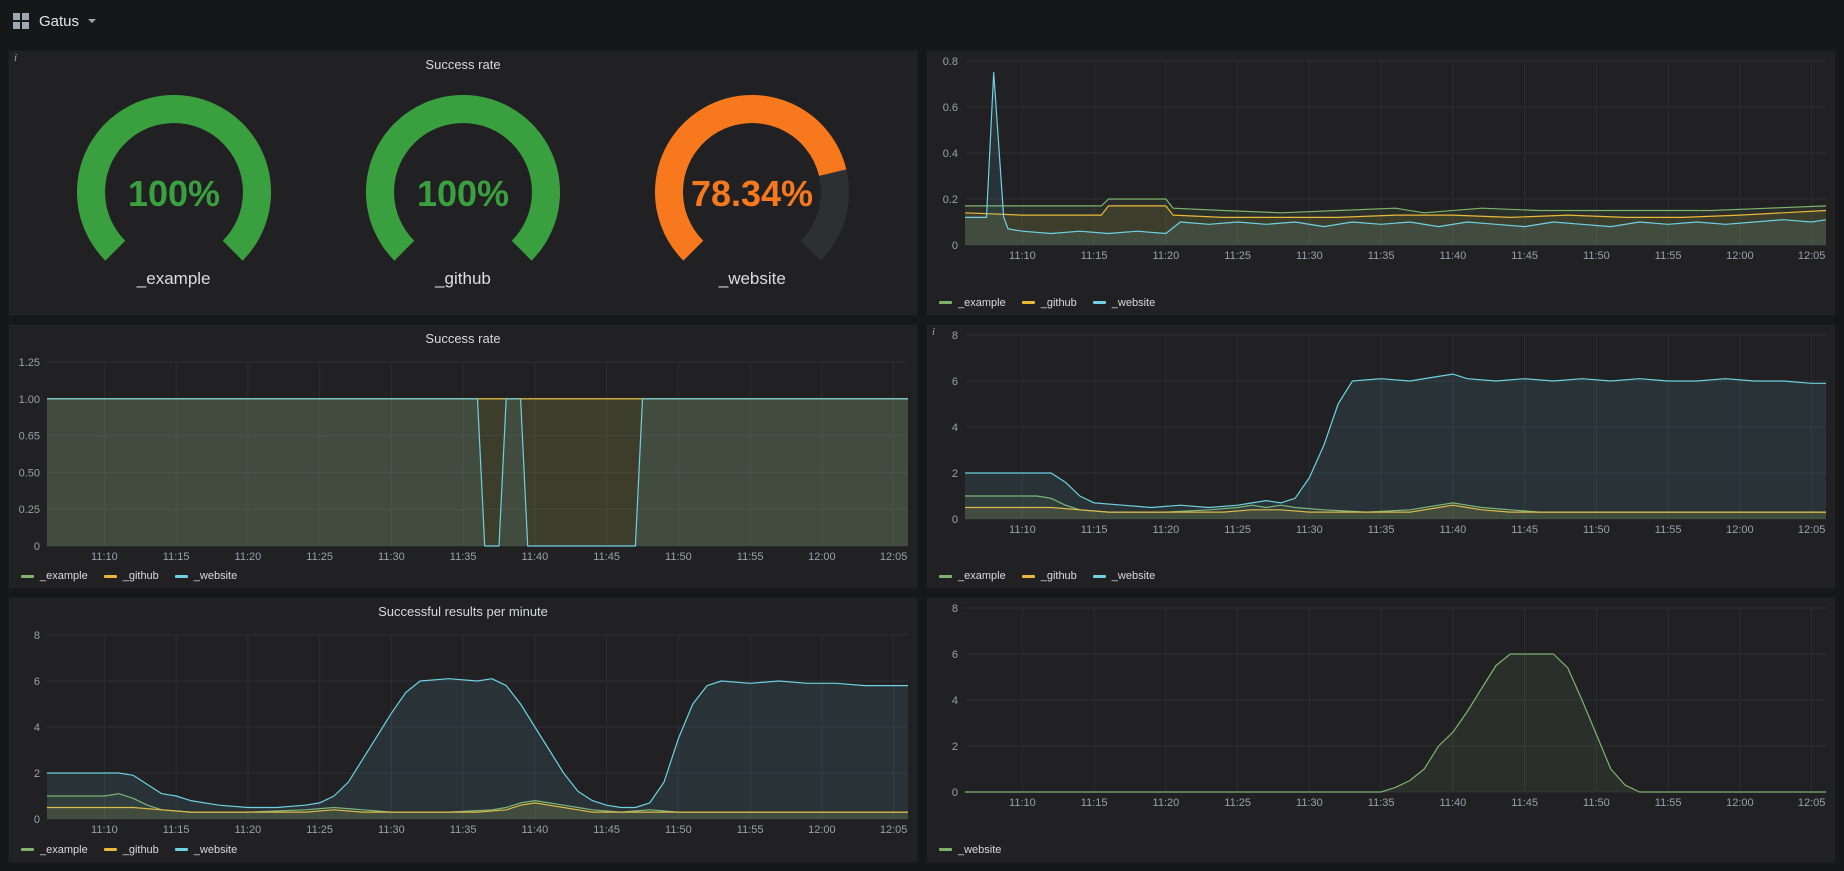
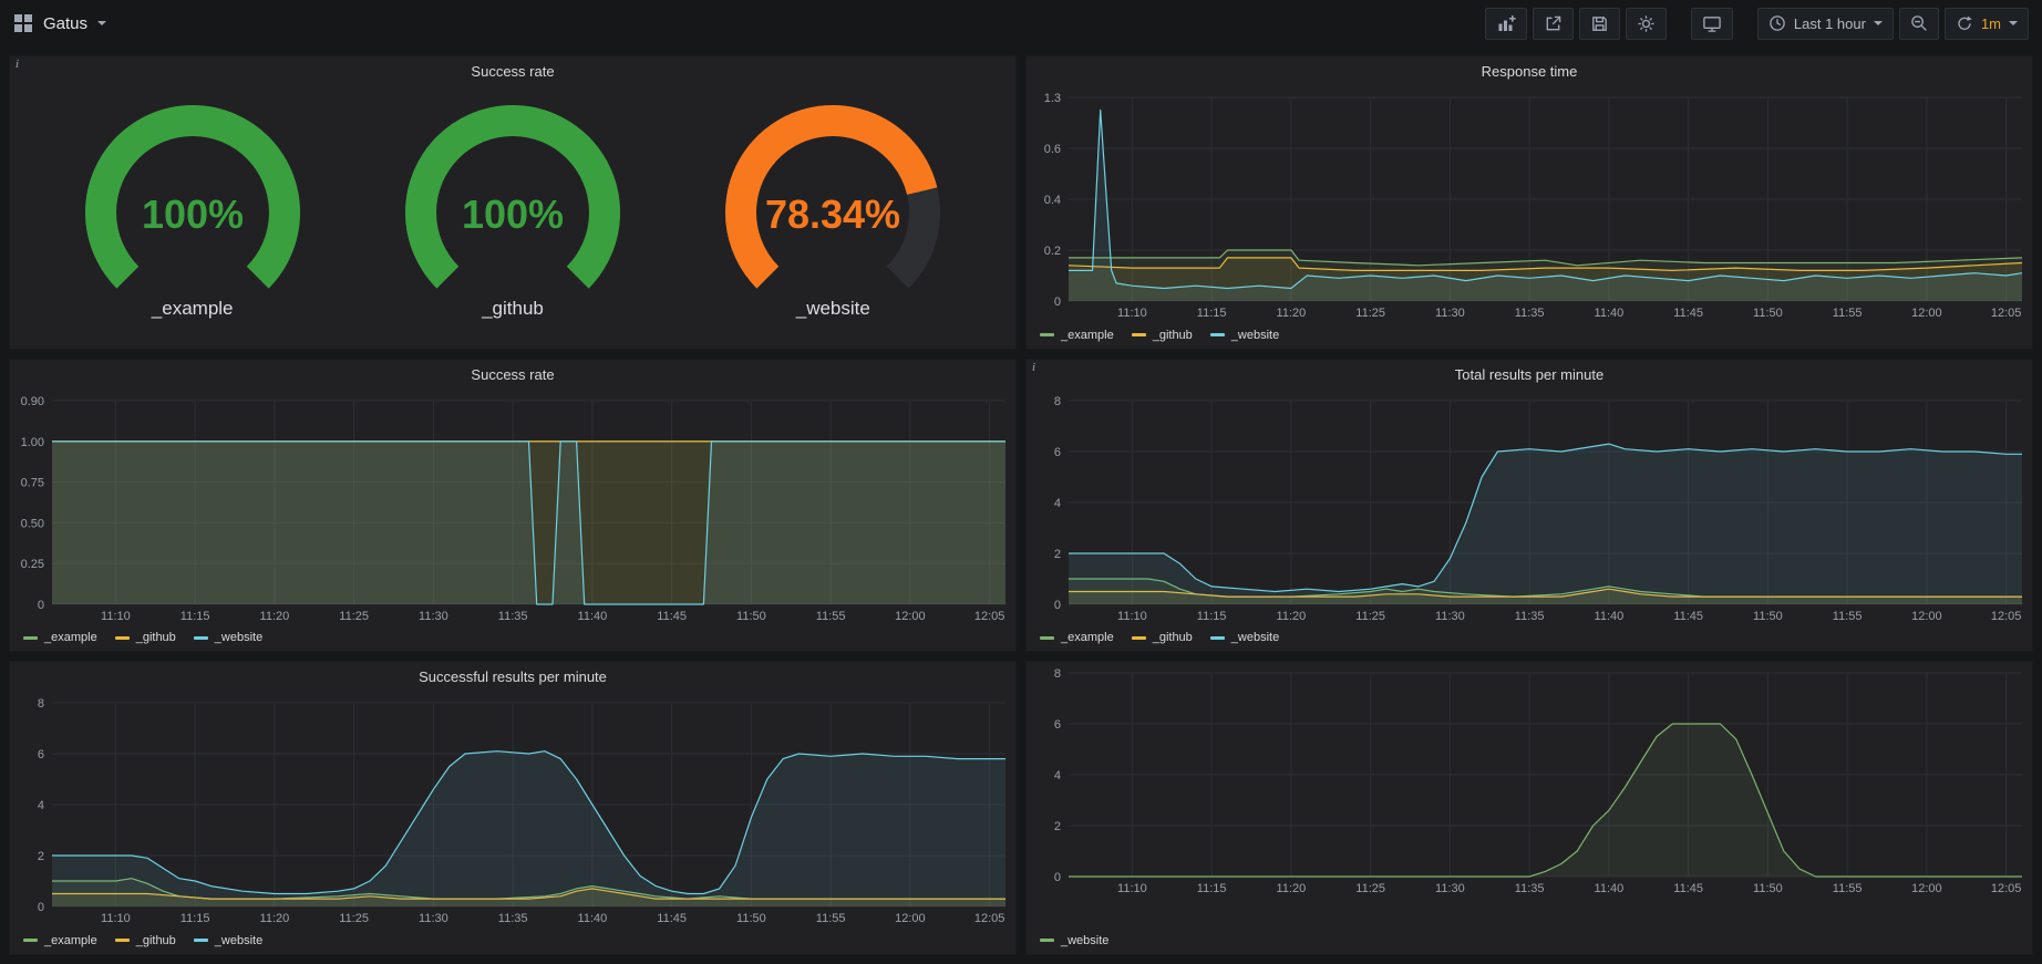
  Gatus
+ Last 1 hour
+ 1m
  i
  Success rate
  100%
  _example
  100%
  _github
  78.34%
  _website
+ Response time
  0
  0.2
  0.4
  0.6
- 0.8
+ 1.3
  11:10
  11:15
  11:20
  11:25
  11:30
  11:35
  11:40
  11:45
  11:50
  11:55
  12:00
  12:05
  _example
  _github
  _website
  Success rate
  0
  0.25
  0.50
- 0.65
+ 0.75
  1.00
- 1.25
+ 0.90
  11:10
  11:15
  11:20
  11:25
  11:30
  11:35
  11:40
  11:45
  11:50
  11:55
  12:00
  12:05
  _example
  _github
  _website
  i
+ Total results per minute
  0
  2
  4
  6
  8
  11:10
  11:15
  11:20
  11:25
  11:30
  11:35
  11:40
  11:45
  11:50
  11:55
  12:00
  12:05
  _example
  _github
  _website
  Successful results per minute
  0
  2
  4
  6
  8
  11:10
  11:15
  11:20
  11:25
  11:30
  11:35
  11:40
  11:45
  11:50
  11:55
  12:00
  12:05
  _example
  _github
  _website
  0
  2
  4
  6
  8
  11:10
  11:15
  11:20
  11:25
  11:30
  11:35
  11:40
  11:45
  11:50
  11:55
  12:00
  12:05
  _website
